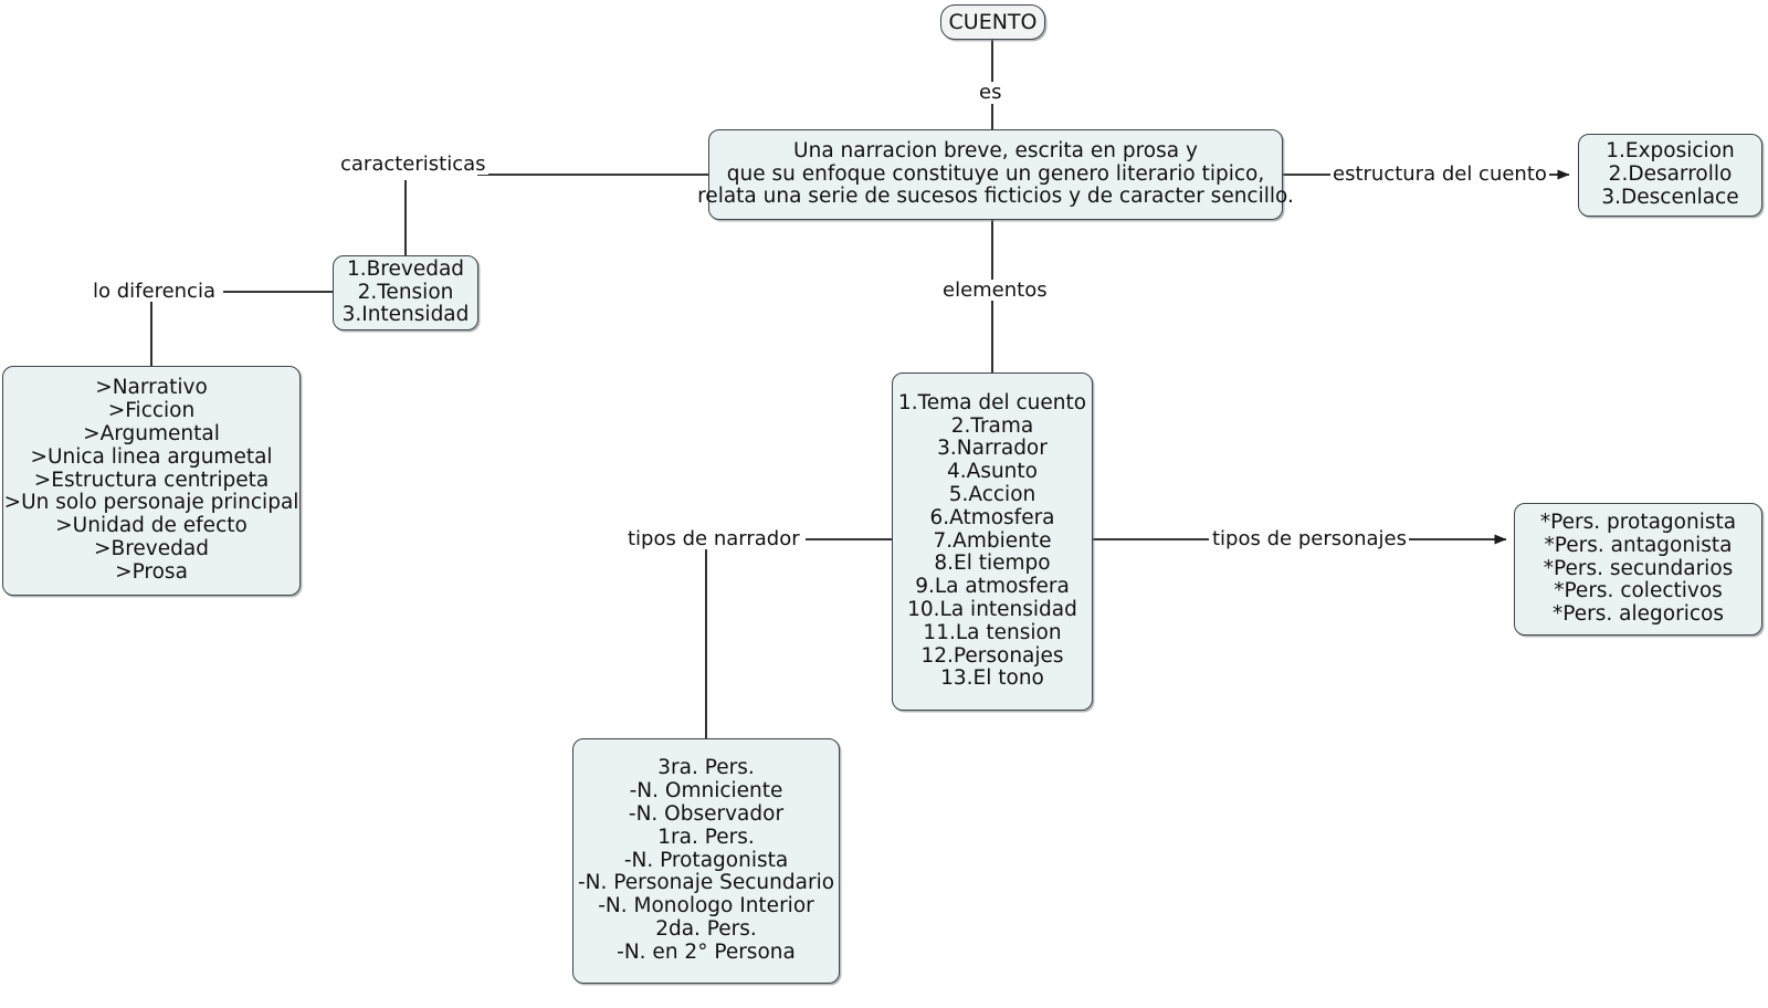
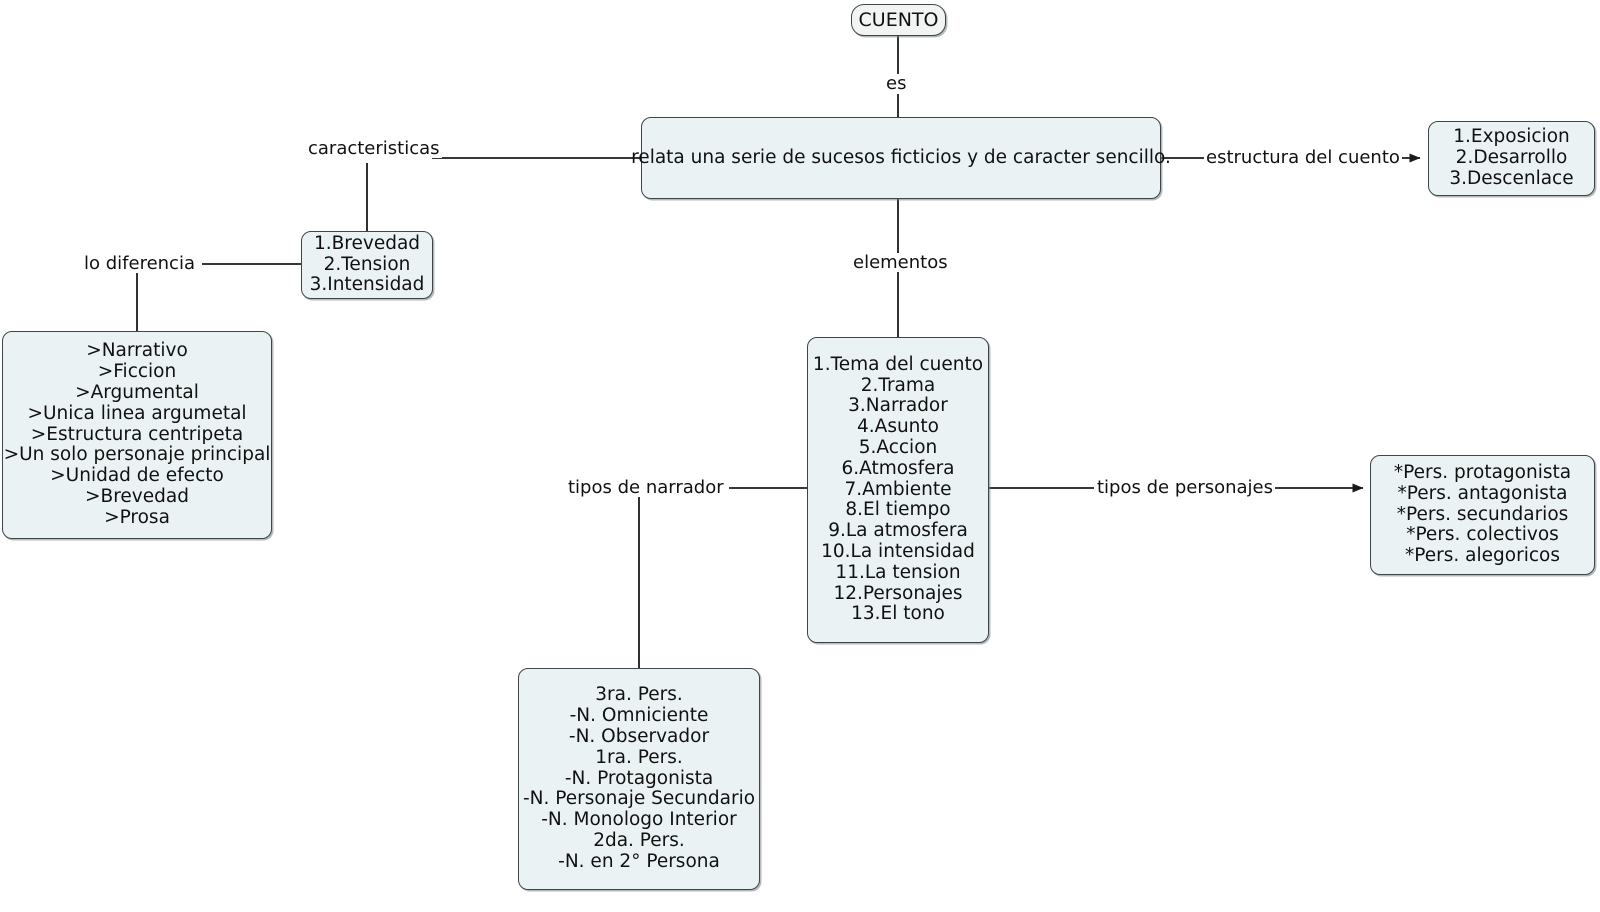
  es
  caracteristicas
  estructura del cuento
  lo diferencia
  elementos
  tipos de narrador
  tipos de personajes
  CUENTO
- Una narracion breve, escrita en prosa y
- que su enfoque constituye un genero literario tipico,
  relata una serie de sucesos ficticios y de caracter sencillo.
  1.Exposicion
  2.Desarrollo
  3.Descenlace
  1.Brevedad
  2.Tension
  3.Intensidad
  >Narrativo
  >Ficcion
  >Argumental
  >Unica linea argumetal
  >Estructura centripeta
  >Un solo personaje principal
  >Unidad de efecto
  >Brevedad
  >Prosa
  1.Tema del cuento
  2.Trama
  3.Narrador
  4.Asunto
  5.Accion
  6.Atmosfera
  7.Ambiente
  8.El tiempo
  9.La atmosfera
  10.La intensidad
  11.La tension
  12.Personajes
  13.El tono
  *Pers. protagonista
  *Pers. antagonista
  *Pers. secundarios
  *Pers. colectivos
  *Pers. alegoricos
  3ra. Pers.
  -N. Omniciente
  -N. Observador
  1ra. Pers.
  -N. Protagonista
  -N. Personaje Secundario
  -N. Monologo Interior
  2da. Pers.
  -N. en 2° Persona
